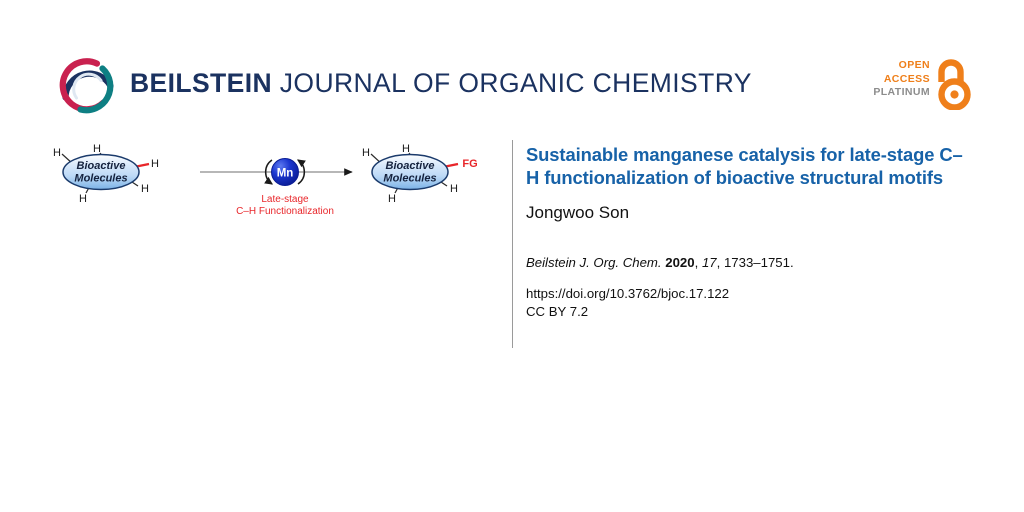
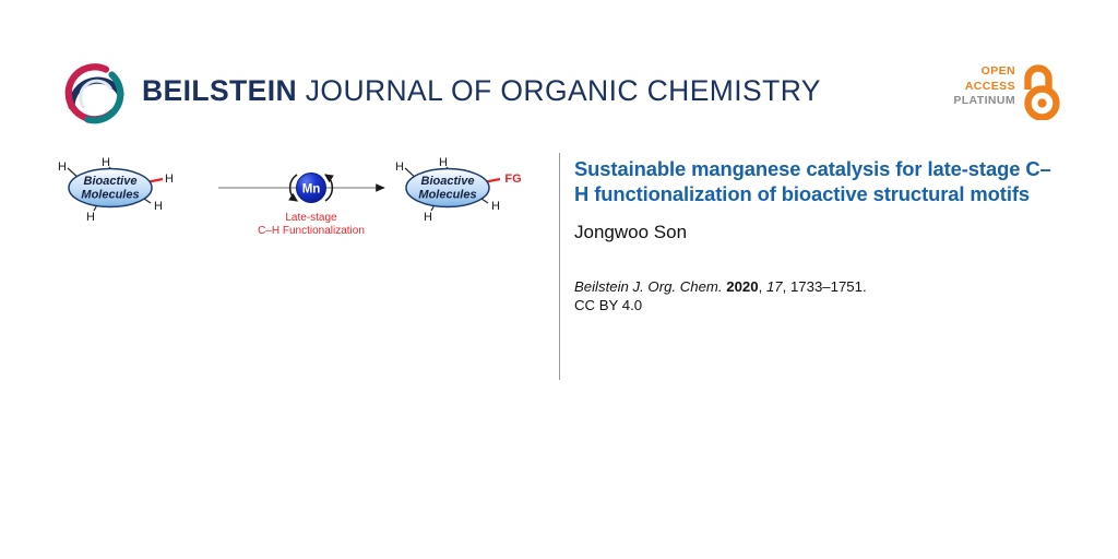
  BEILSTEIN JOURNAL OF ORGANIC CHEMISTRY
  OPEN
  ACCESS
  PLATINUM
  Bioactive
  Molecules
  H
  H
  H
  H
  H
  Mn
  Late-stage
  C–H Functionalization
  Bioactive
  Molecules
  H
  H
  H
  H
  FG
  Sustainable manganese catalysis for late-stage C–H functionalization of bioactive structural motifs
  Jongwoo Son
  Beilstein J. Org. Chem. 2020, 17, 1733–1751.
- https://doi.org/10.3762/bjoc.17.122
- CC BY 7.2
+ CC BY 4.0
